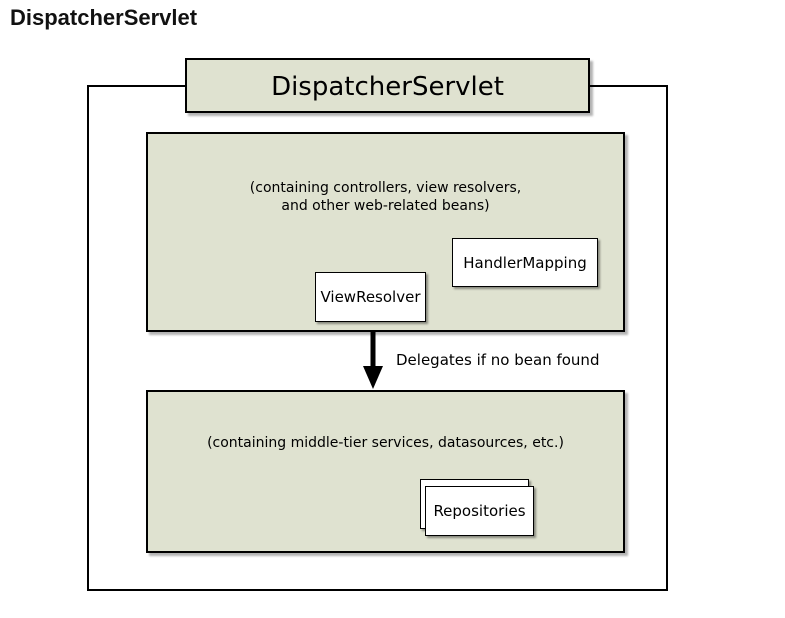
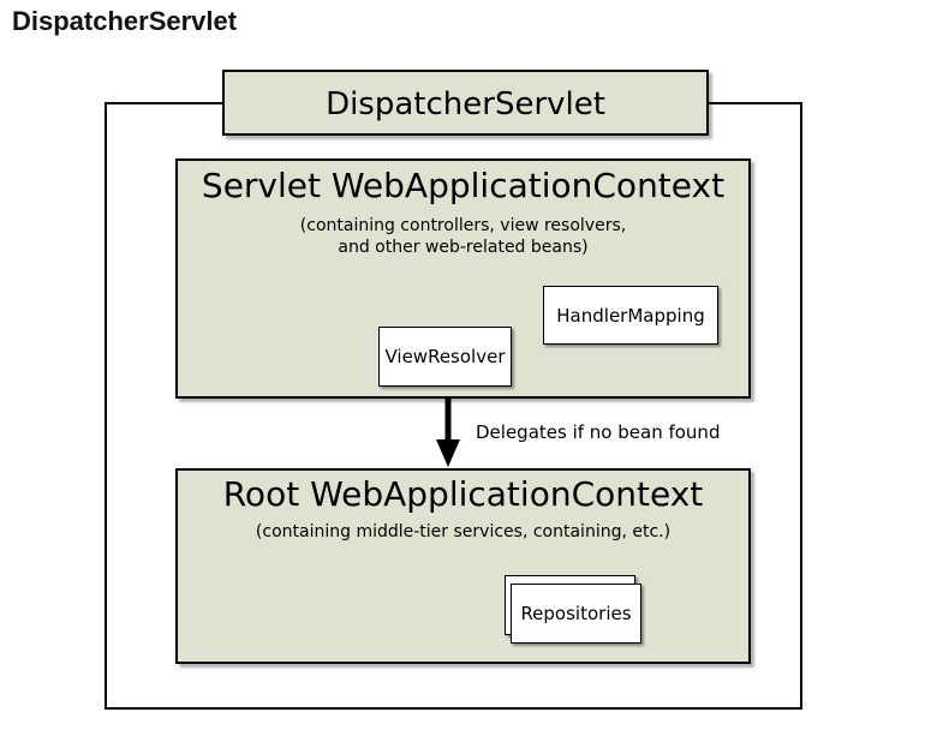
  DispatcherServlet
  DispatcherServlet
+ Servlet WebApplicationContext
  (containing controllers, view resolvers,
  and other web-related beans)
  ViewResolver
  HandlerMapping
  Delegates if no bean found
+ Root WebApplicationContext
- (containing middle-tier services, datasources, etc.)
+ (containing middle-tier services, containing, etc.)
  Repositories
